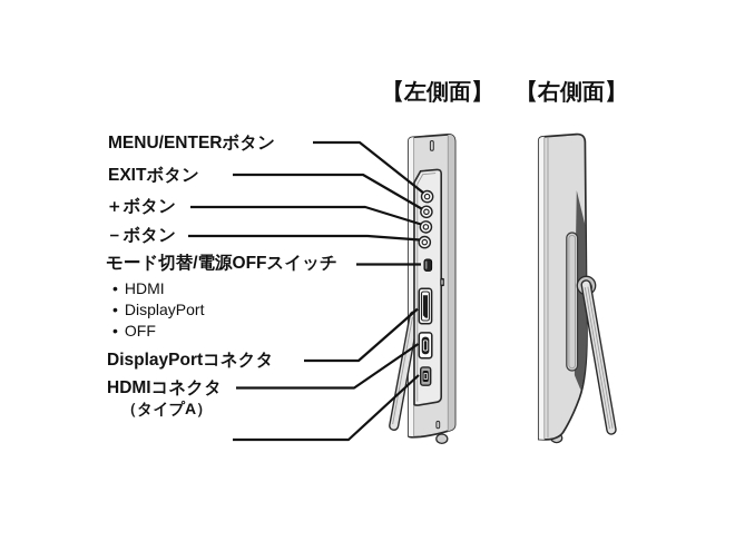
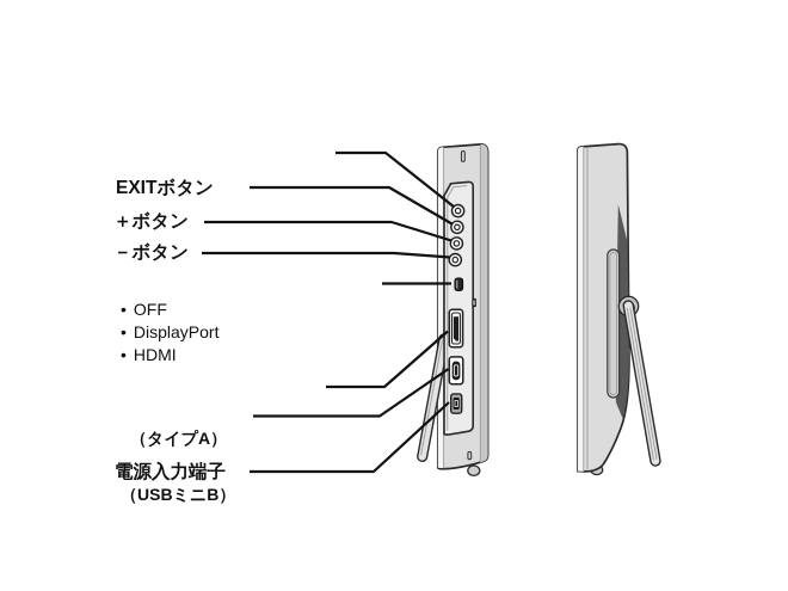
- 【左側面】
- 【右側面】
- MENU/ENTERボタン
  EXITボタン
  ＋ボタン
  －ボタン
- モード切替/電源OFFスイッチ
  •
- HDMI
+ OFF
  •
  DisplayPort
  •
- OFF
+ HDMI
- DisplayPortコネクタ
- HDMIコネクタ
  （タイプA）
+ 電源入力端子
+ （USBミニB）
